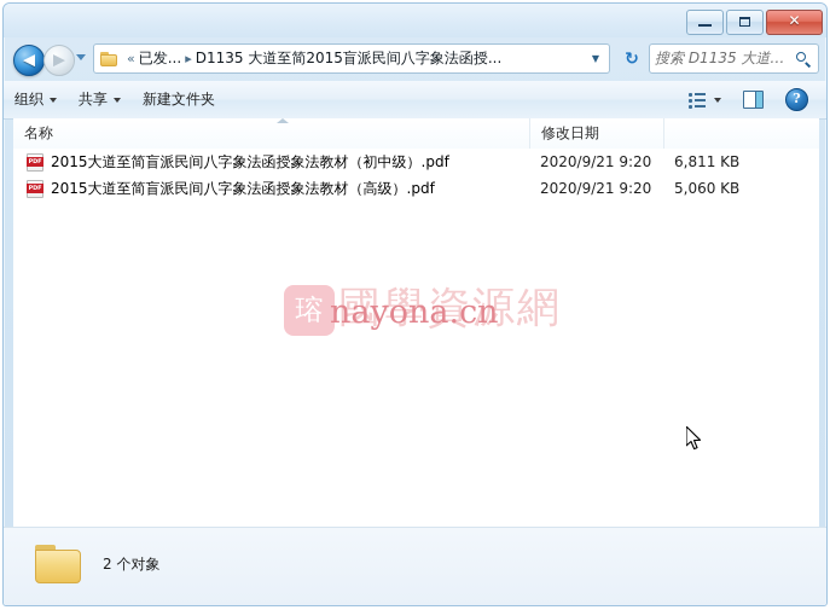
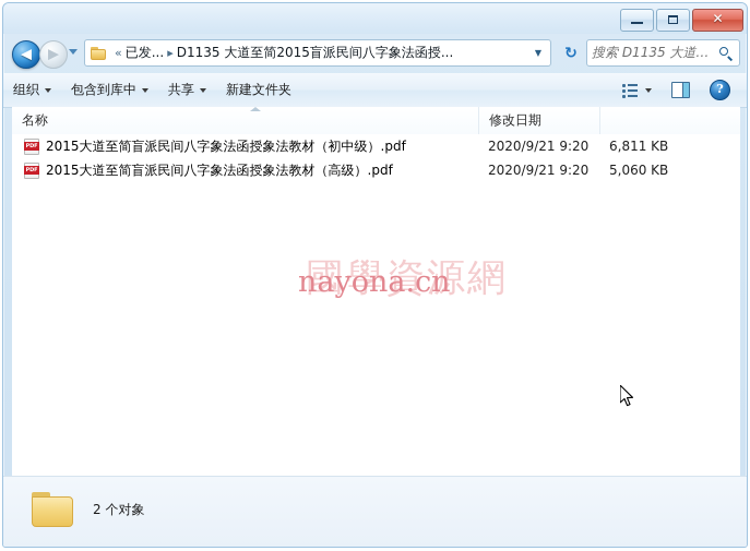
  ✕
  ◀
  ▶
  «
  已发...
  ▸
  D1135 大道至简2015盲派民间八字象法函授...
  ▼
  ↻
  搜索 D1135 大道至简
  组织
+ 包含到库中
  共享
  新建文件夹
  ?
  名称
  修改日期
  2015大道至简盲派民间八字象法函授象法教材（初中级）.pdf
  2020/9/21 9:20
  6,811 KB
  2015大道至简盲派民间八字象法函授象法教材（高级）.pdf
  2020/9/21 9:20
  5,060 KB
- 瑢
  國學資源網
  nayona.cn
  2 个对象
